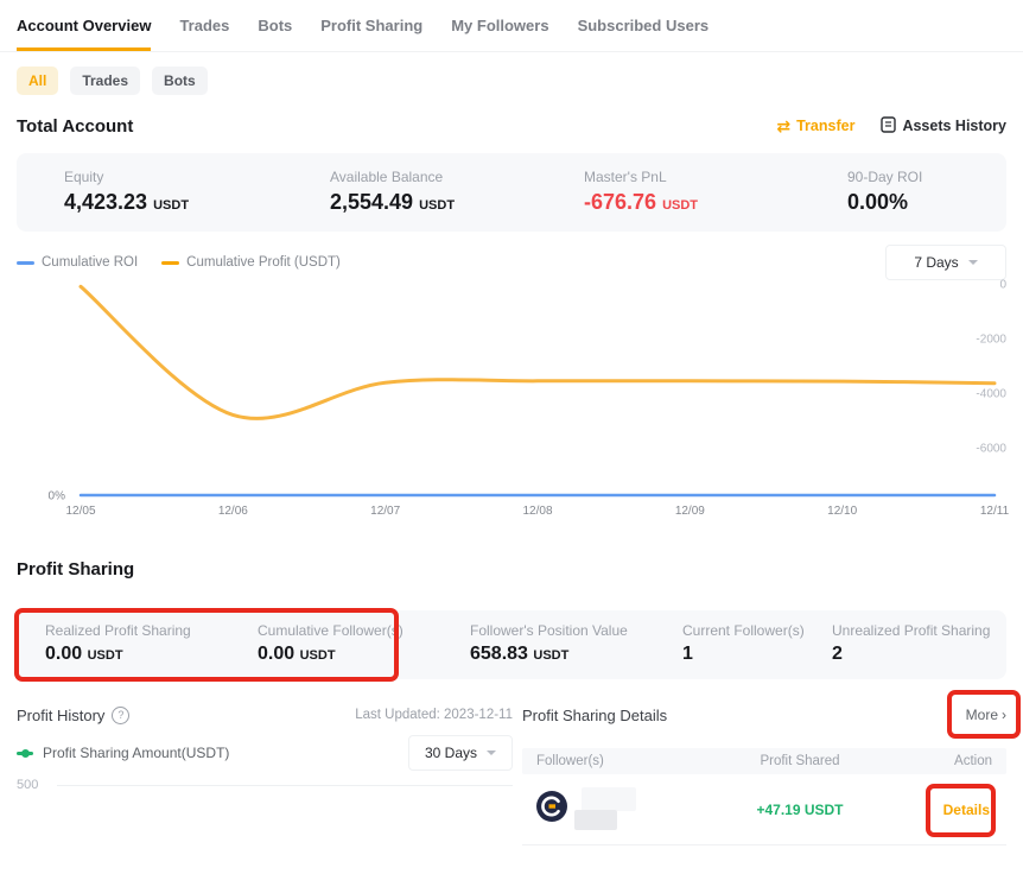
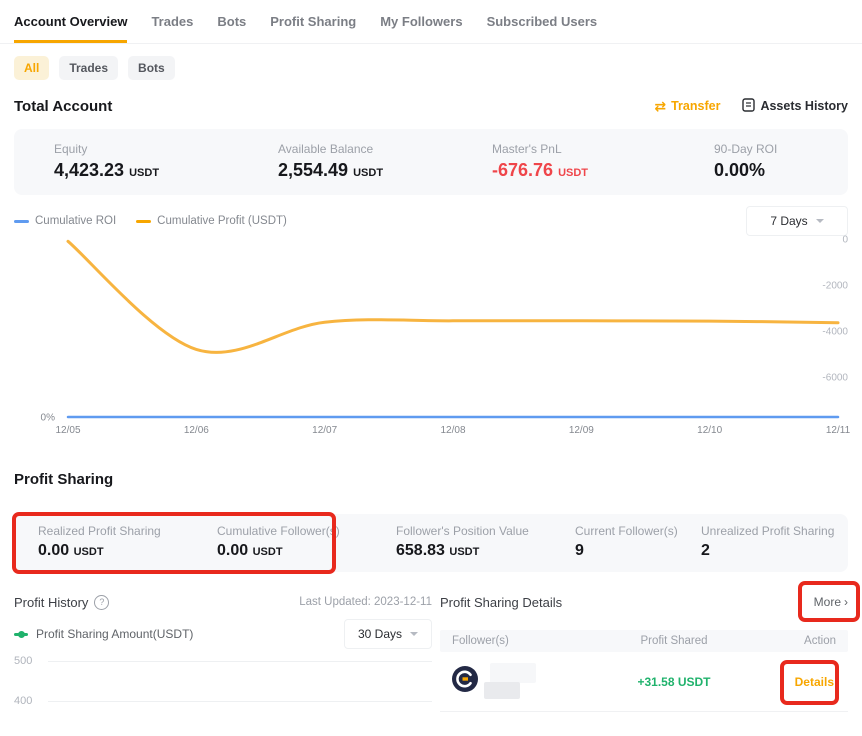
  Account Overview
  Trades
  Bots
  Profit Sharing
  My Followers
  Subscribed Users
  All
  Trades
  Bots
  Total Account
  ⇄
  Transfer
  Assets History
  Equity
  4,423.23 USDT
  Available Balance
  2,554.49 USDT
  Master's PnL
  -676.76 USDT
  90-Day ROI
  0.00%
  Cumulative ROI
  Cumulative Profit (USDT)
  7 Days
  0
  -2000
  -4000
  -6000
  0%
  12/05
  12/06
  12/07
  12/08
  12/09
  12/10
  12/11
  Profit Sharing
  Realized Profit Sharing
  0.00 USDT
  Cumulative Follower(s)
  0.00 USDT
  Follower's Position Value
  658.83 USDT
  Current Follower(s)
- 1
+ 9
  Unrealized Profit Sharing
  2
  Profit History
  ?
  Last Updated: 2023-12-11
  Profit Sharing Amount(USDT)
  30 Days
  500
+ 400
  Profit Sharing Details
  More
  ›
  Follower(s)
  Profit Shared
  Action
- +47.19 USDT
+ +31.58 USDT
  Details
